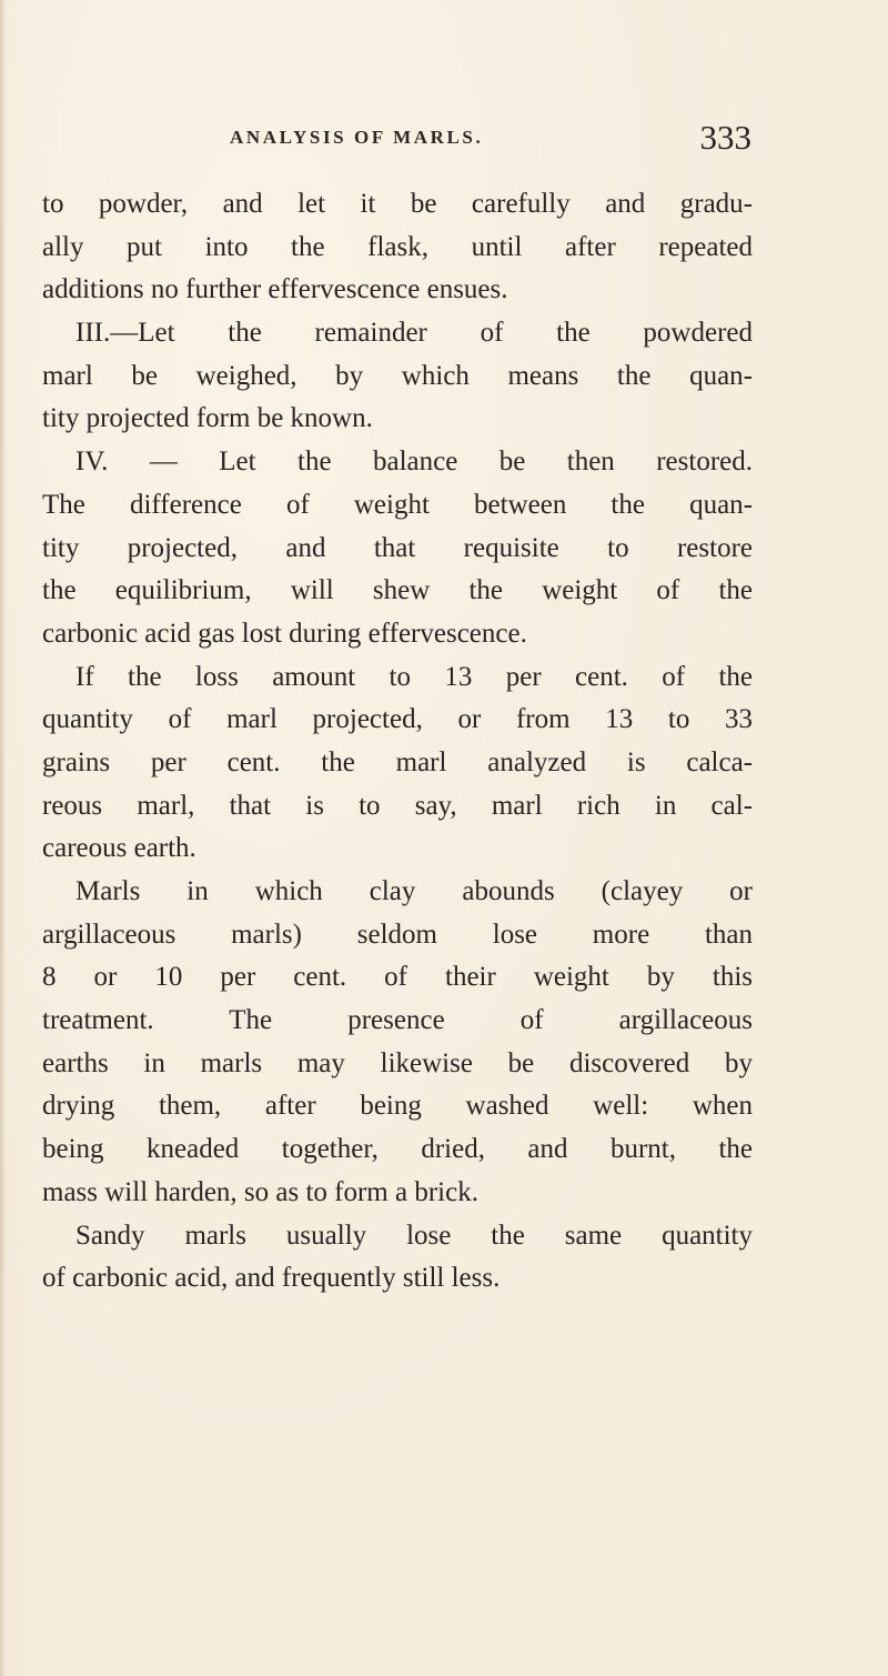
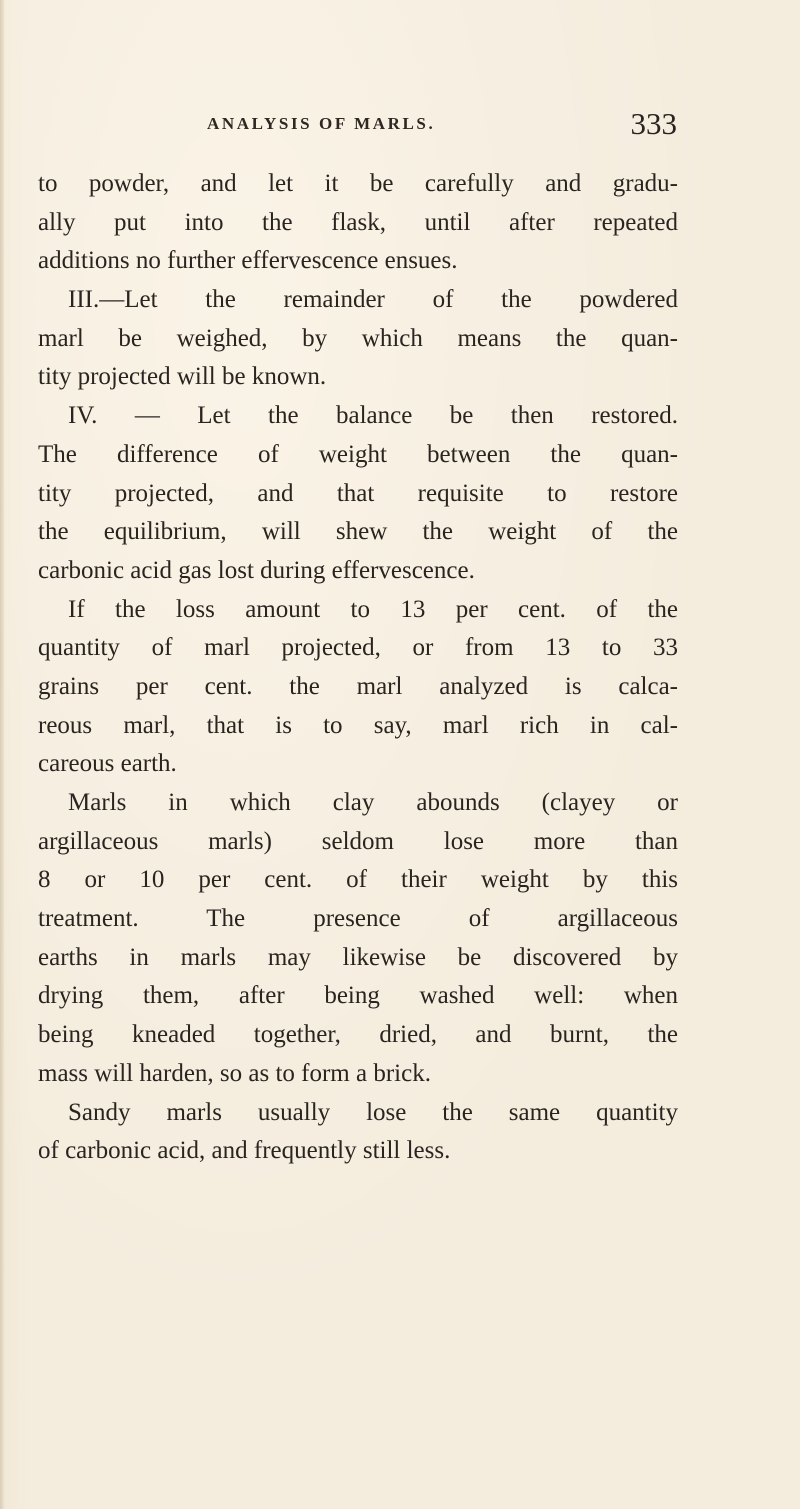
  ANALYSIS OF MARLS.
  333
  to powder, and let it be carefully and gradu-
  ally put into the flask, until after repeated
  additions no further effervescence ensues.
  III.—Let the remainder of the powdered
  marl be weighed, by which means the quan-
- tity projected form be known.
+ tity projected will be known.
  IV. — Let the balance be then restored.
  The difference of weight between the quan-
  tity projected, and that requisite to restore
  the equilibrium, will shew the weight of the
  carbonic acid gas lost during effervescence.
  If the loss amount to 13 per cent. of the
  quantity of marl projected, or from 13 to 33
  grains per cent. the marl analyzed is calca-
  reous marl, that is to say, marl rich in cal-
  careous earth.
  Marls in which clay abounds (clayey or
  argillaceous marls) seldom lose more than
  8 or 10 per cent. of their weight by this
  treatment. The presence of argillaceous
  earths in marls may likewise be discovered by
  drying them, after being washed well: when
  being kneaded together, dried, and burnt, the
  mass will harden, so as to form a brick.
  Sandy marls usually lose the same quantity
  of carbonic acid, and frequently still less.
